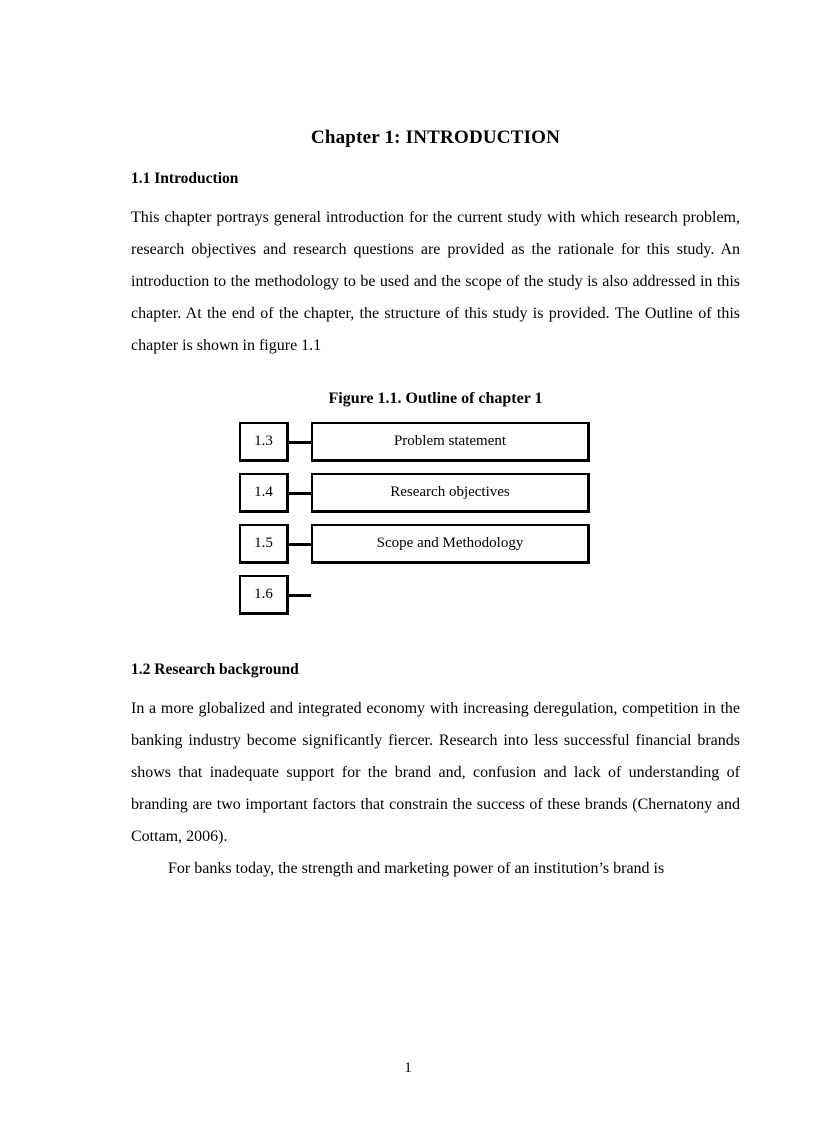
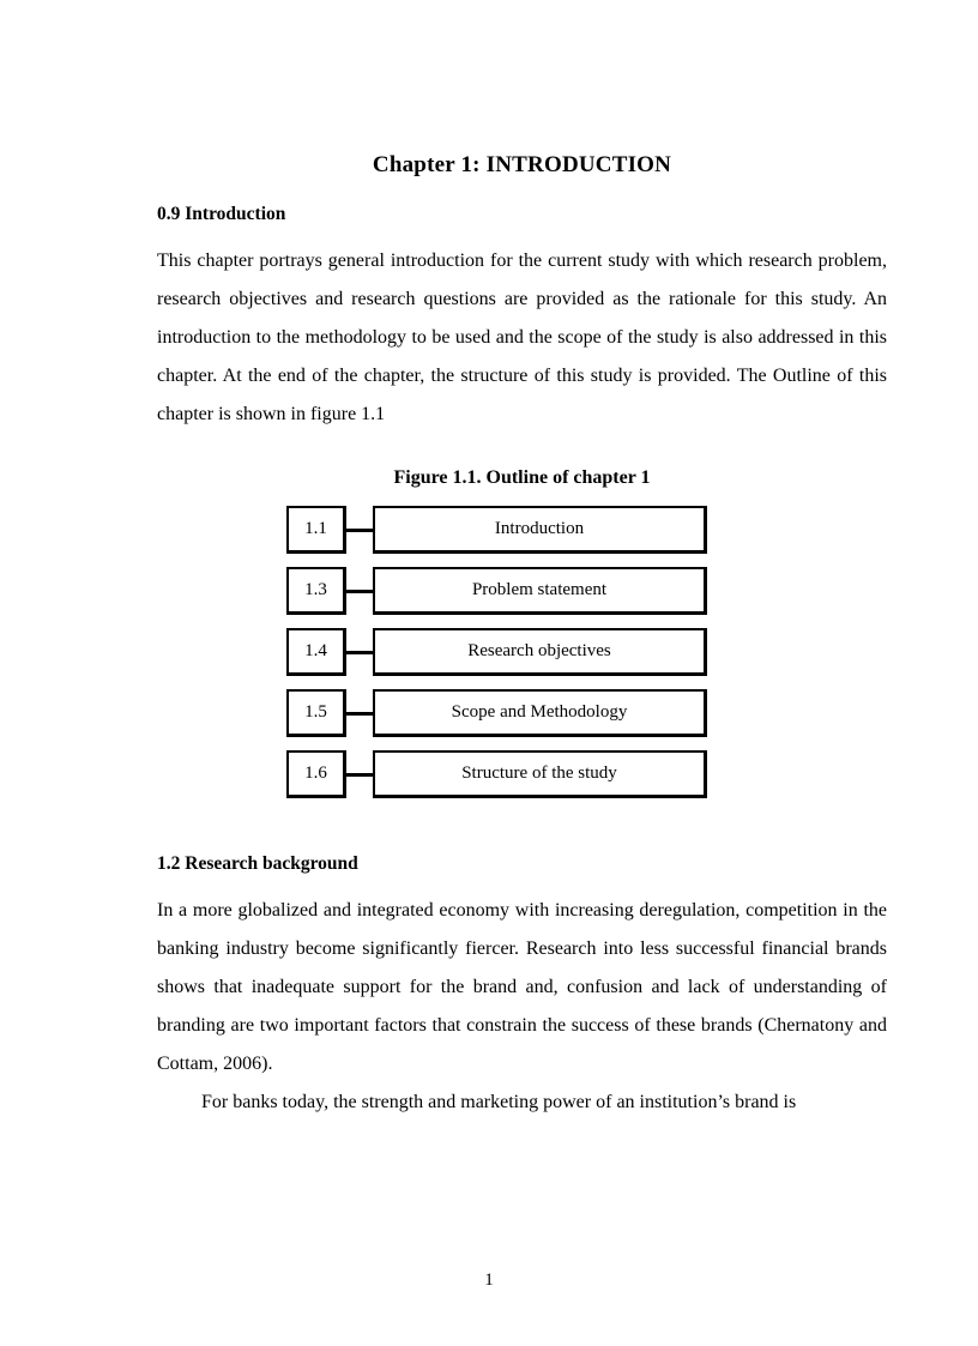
  Chapter 1: INTRODUCTION
- 1.1 Introduction
+ 0.9 Introduction
  This chapter portrays general introduction for the current study with which research problem, research objectives and research questions are provided as the rationale for this study. An introduction to the methodology to be used and the scope of the study is also addressed in this chapter. At the end of the chapter, the structure of this study is provided. The Outline of this chapter is shown in figure 1.1
  Figure 1.1. Outline of chapter 1
+ 1.1
+ Introduction
  1.3
  Problem statement
  1.4
  Research objectives
  1.5
  Scope and Methodology
  1.6
+ Structure of the study
  1.2 Research background
  In a more globalized and integrated economy with increasing deregulation, competition in the banking industry become significantly fiercer. Research into less successful financial brands shows that inadequate support for the brand and, confusion and lack of understanding of branding are two important factors that constrain the success of these brands (Chernatony and Cottam, 2006).
  For banks today, the strength and marketing power of an institution’s brand is
  1
